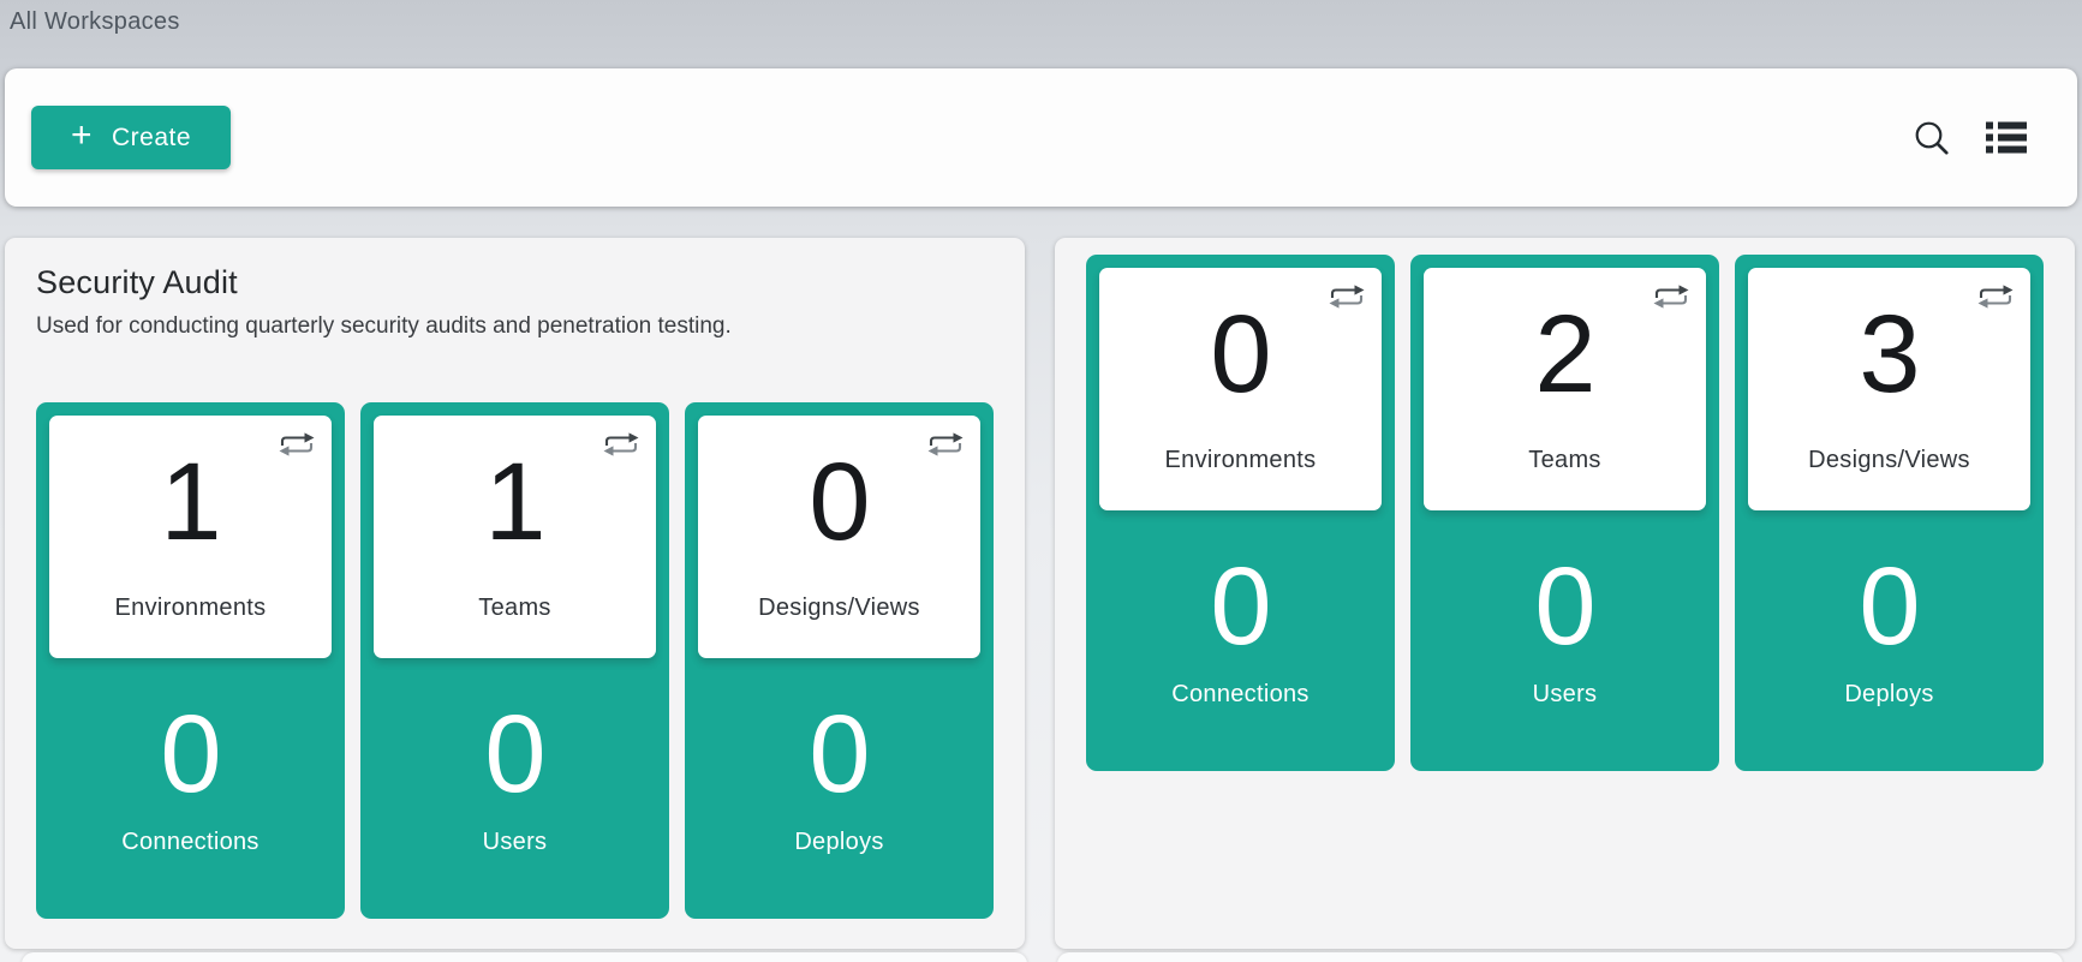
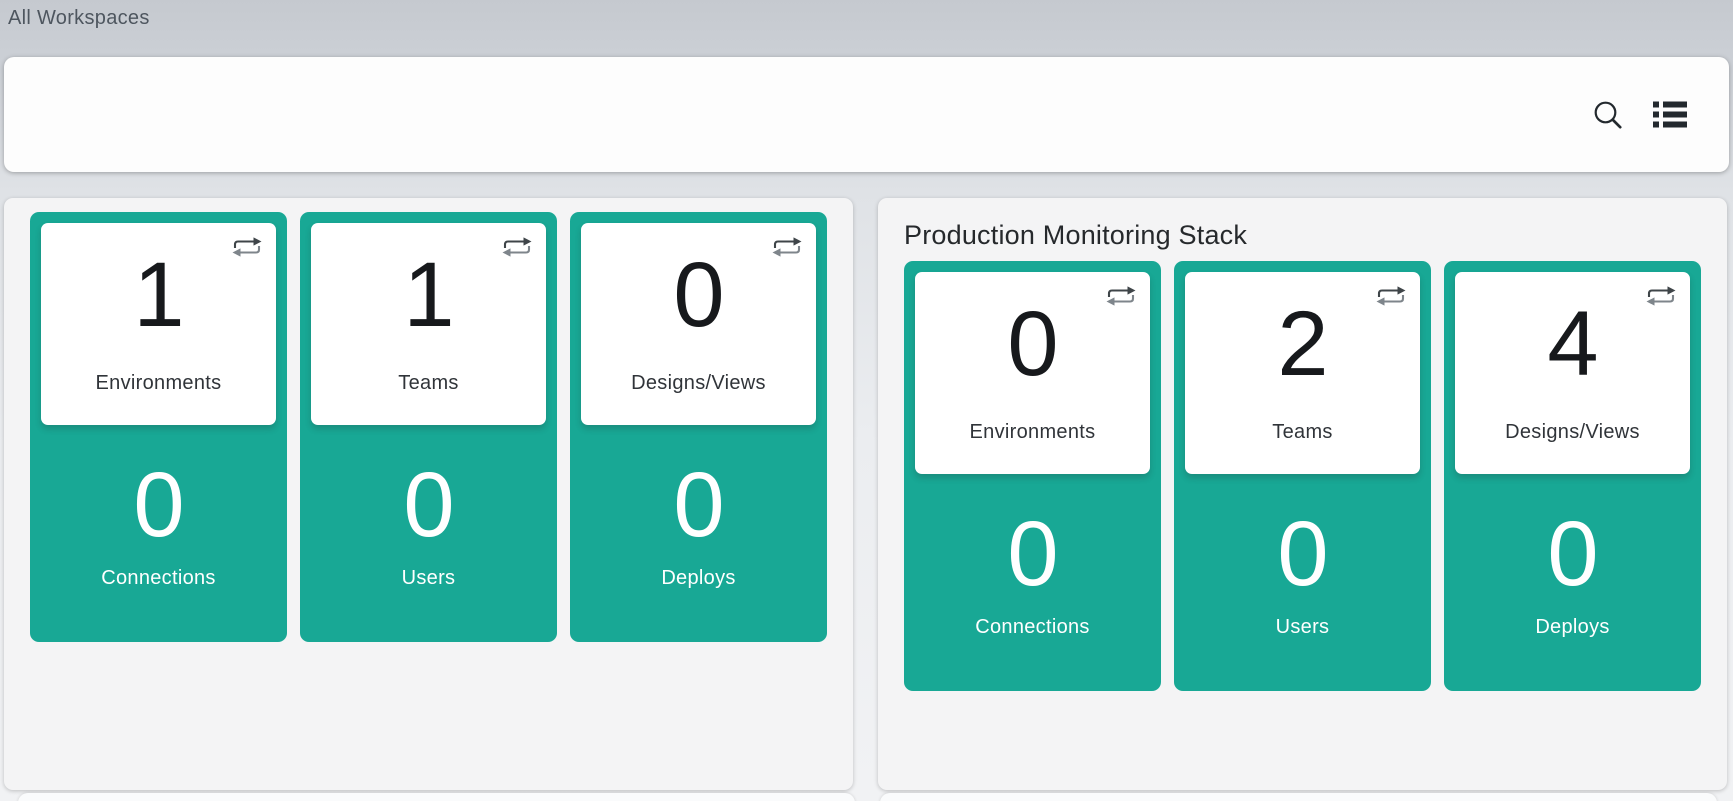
  All Workspaces
- +
- Create
- Security Audit
- Used for conducting quarterly security audits and penetration testing.
  1
  Environments
  0
  Connections
  1
  Teams
  0
  Users
  0
  Designs/Views
  0
  Deploys
+ Production Monitoring Stack
  0
  Environments
  0
  Connections
  2
  Teams
  0
  Users
- 3
+ 4
  Designs/Views
  0
  Deploys
